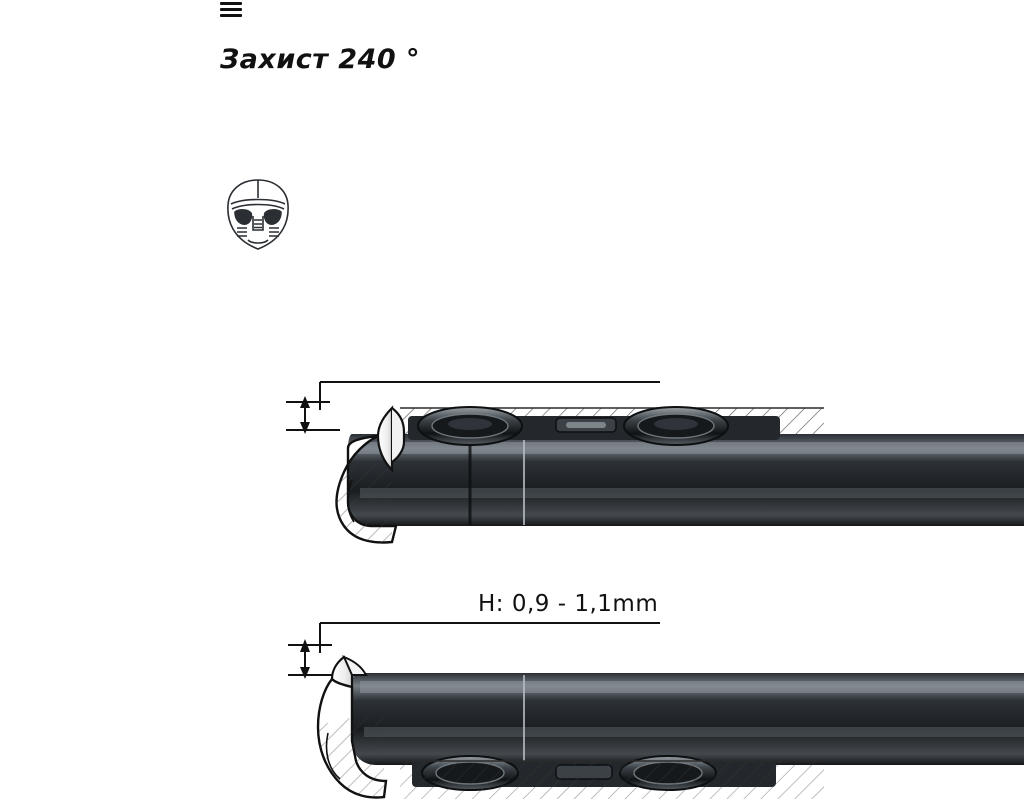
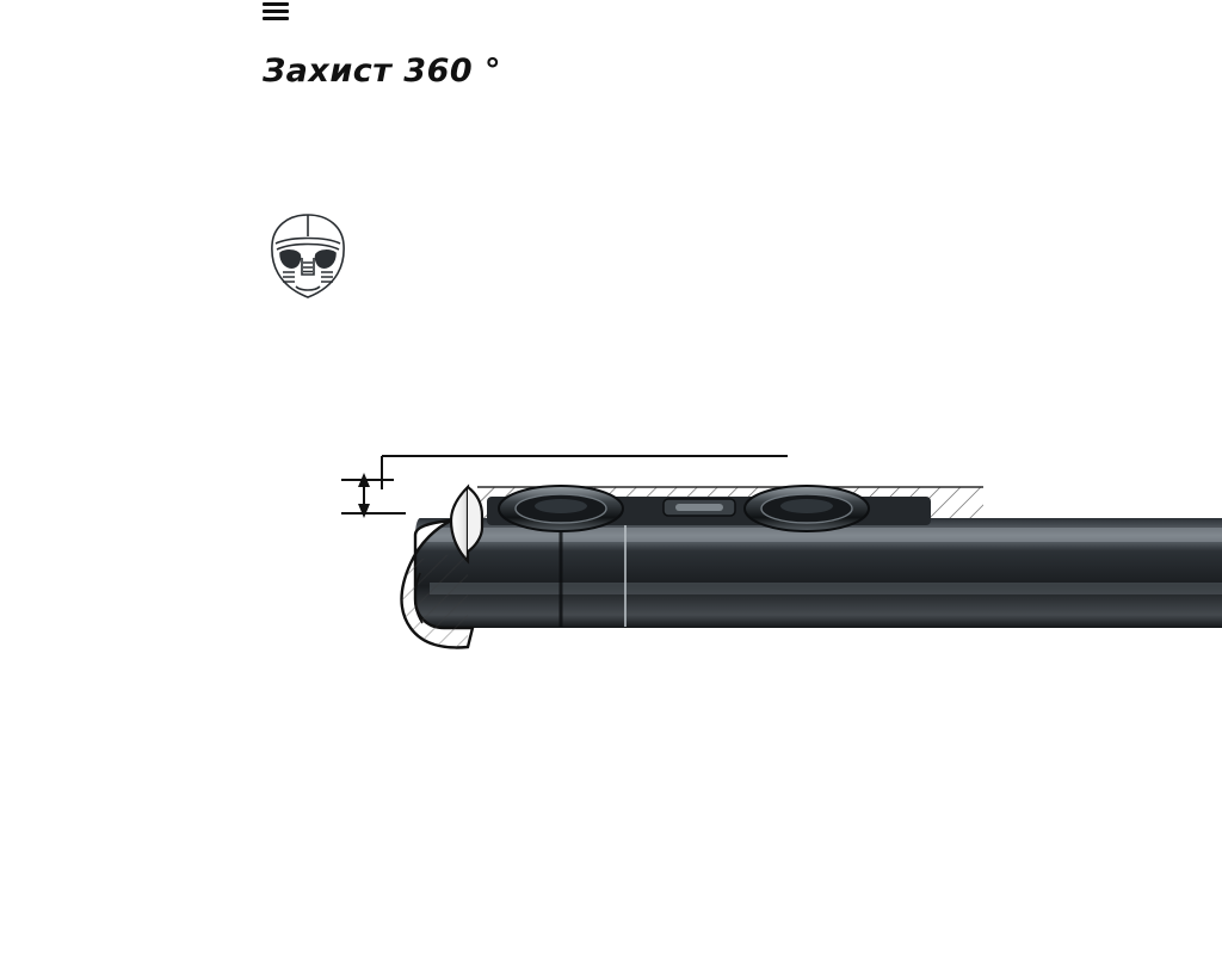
- Захист 240 °
+ Захист 360 °
- H: 0,9 - 1,1mm
